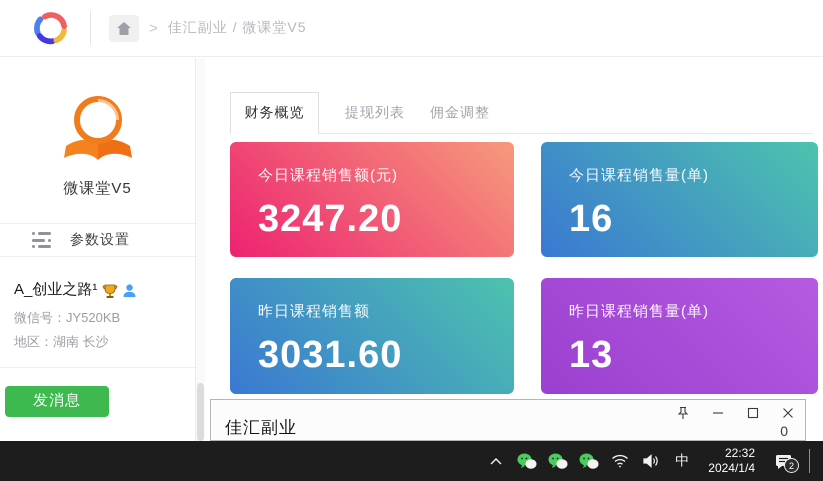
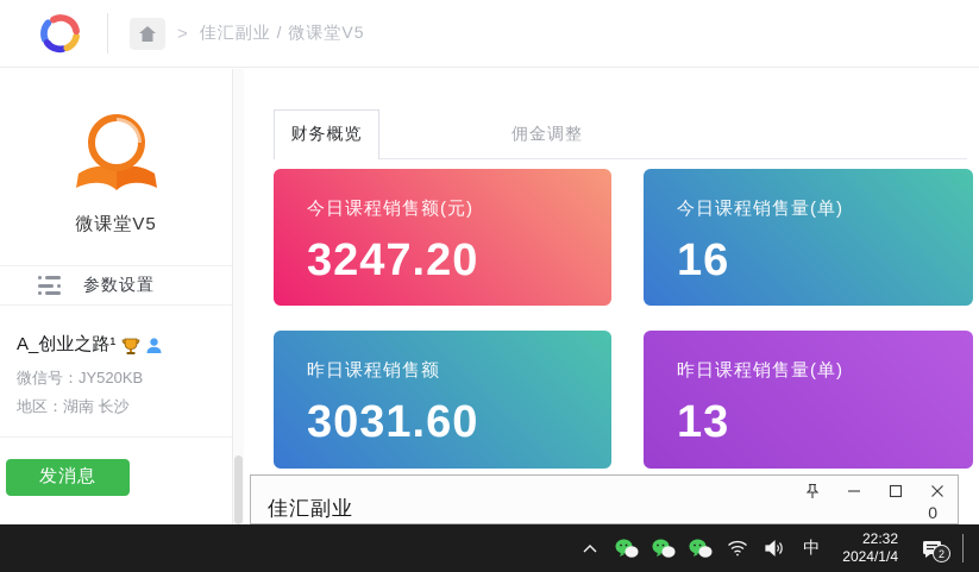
  >
  佳汇副业 / 微课堂V5
  微课堂V5
  参数设置
  A_创业之路¹
  微信号：JY520KB
  地区：湖南 长沙
  发消息
  财务概览
- 提现列表
  佣金调整
  今日课程销售额(元)
  3247.20
  今日课程销售量(单)
  16
  昨日课程销售额
  3031.60
  昨日课程销售量(单)
  13
  佳汇副业
  0
  中
  22:32
  2024/1/4
  2
